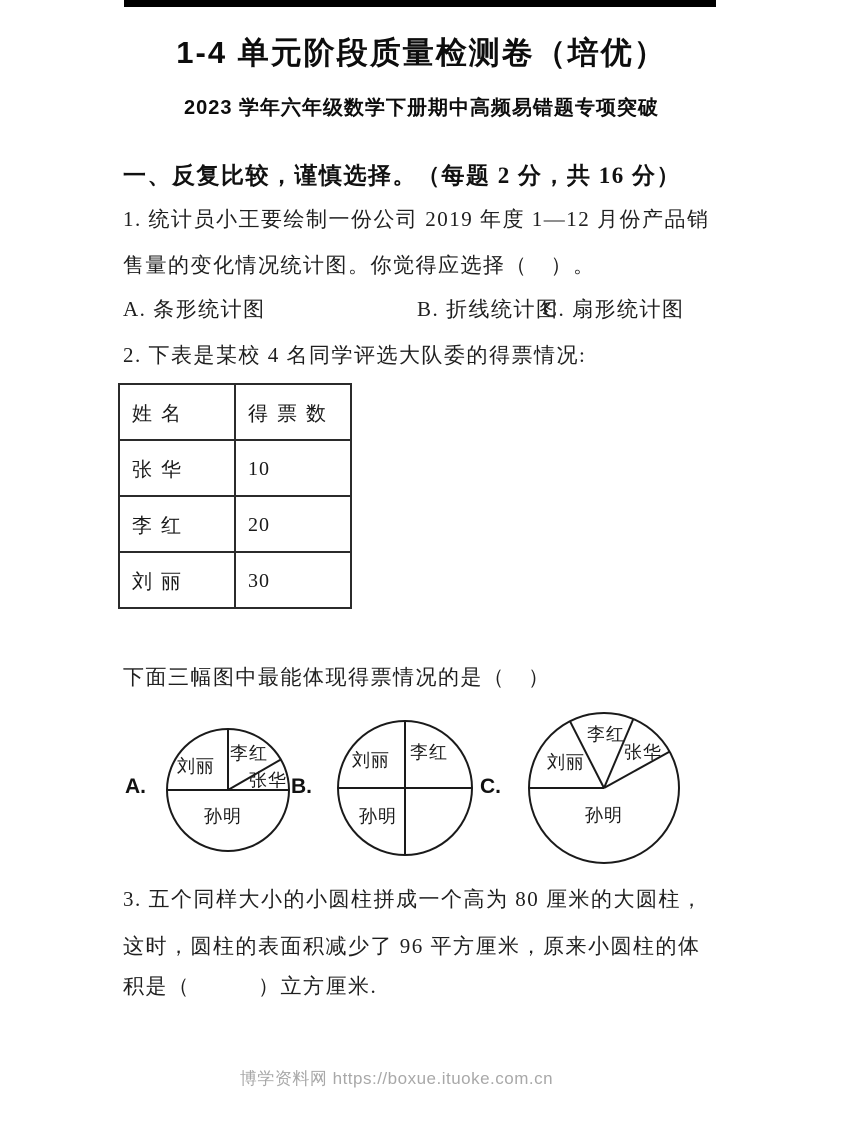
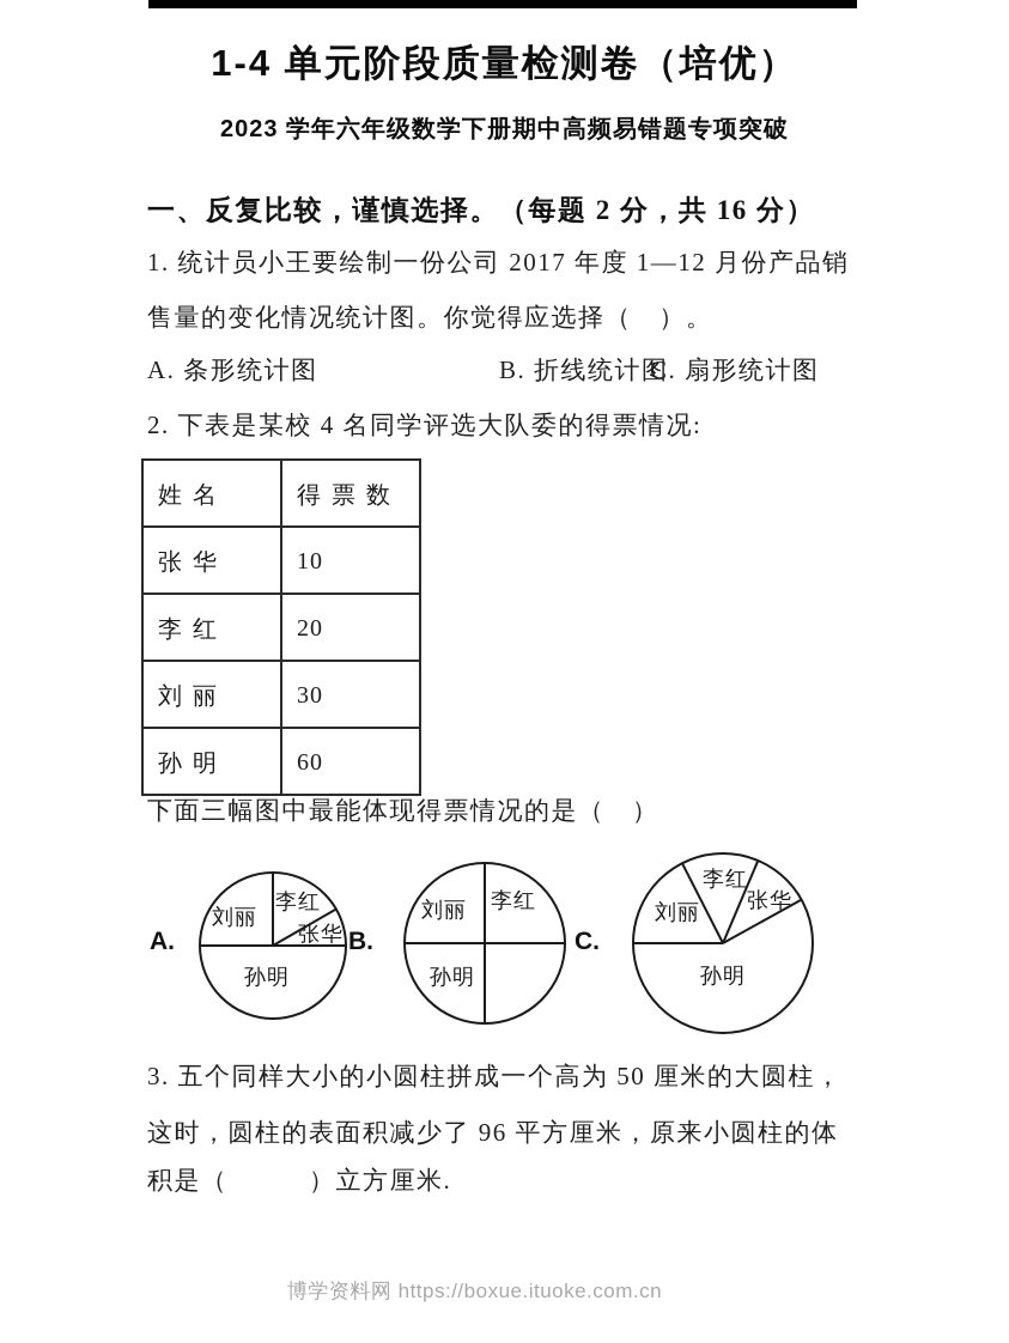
  1-4 单元阶段质量检测卷（培优）
  2023 学年六年级数学下册期中高频易错题专项突破
  一、反复比较，谨慎选择。（每题 2 分，共 16 分）
- 1. 统计员小王要绘制一份公司 2019 年度 1—12 月份产品销
+ 1. 统计员小王要绘制一份公司 2017 年度 1—12 月份产品销
  售量的变化情况统计图。你觉得应选择（ ）。
  A. 条形统计图
  B. 折线统计图
  C. 扇形统计图
  2. 下表是某校 4 名同学评选大队委的得票情况:
  姓名	得票数
  张华	10
  李红	20
  刘丽	30
+ 孙明	60
  下面三幅图中最能体现得票情况的是（ ）
  张华
  李红
  刘丽
  孙明
  李红
  刘丽
  孙明
  张华
  李红
  刘丽
  孙明
  A.
  B.
  C.
- 3. 五个同样大小的小圆柱拼成一个高为 80 厘米的大圆柱，
+ 3. 五个同样大小的小圆柱拼成一个高为 50 厘米的大圆柱，
  这时，圆柱的表面积减少了 96 平方厘米，原来小圆柱的体
  积是（ ）立方厘米.
  博学资料网 https://boxue.ituoke.com.cn
